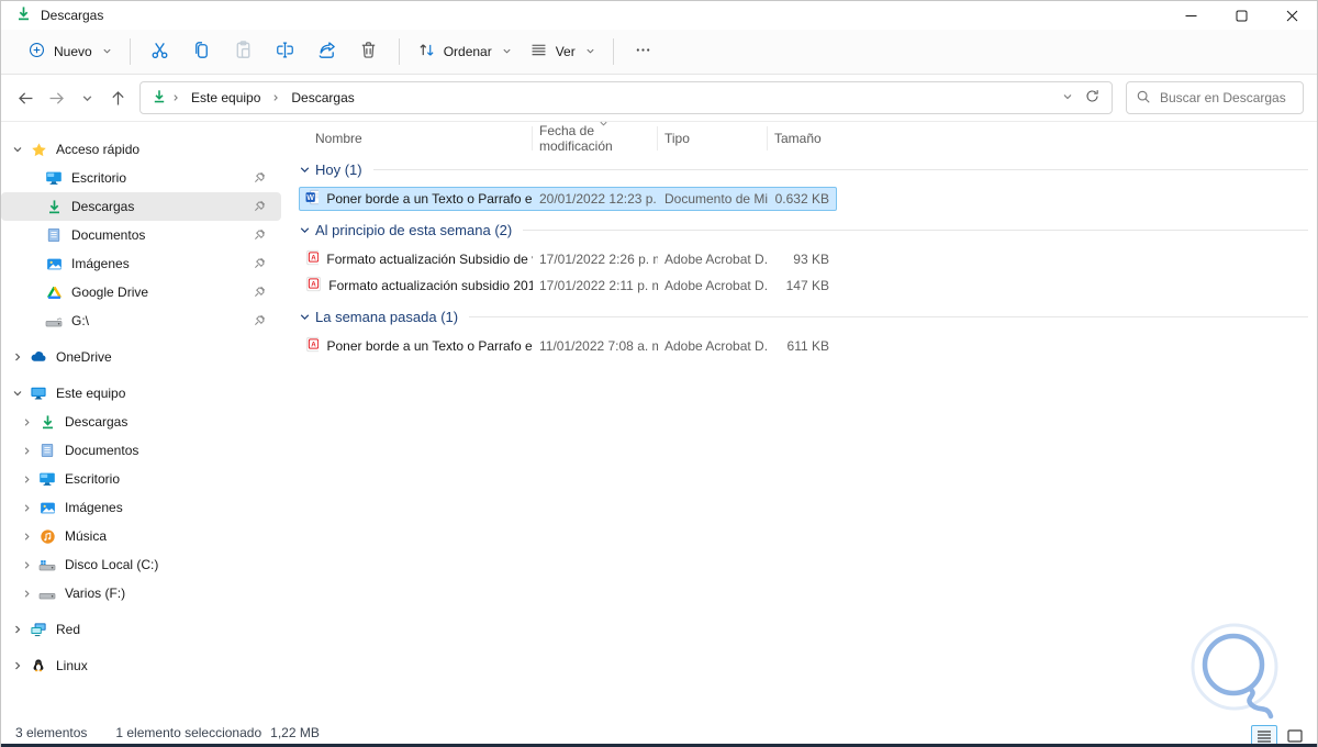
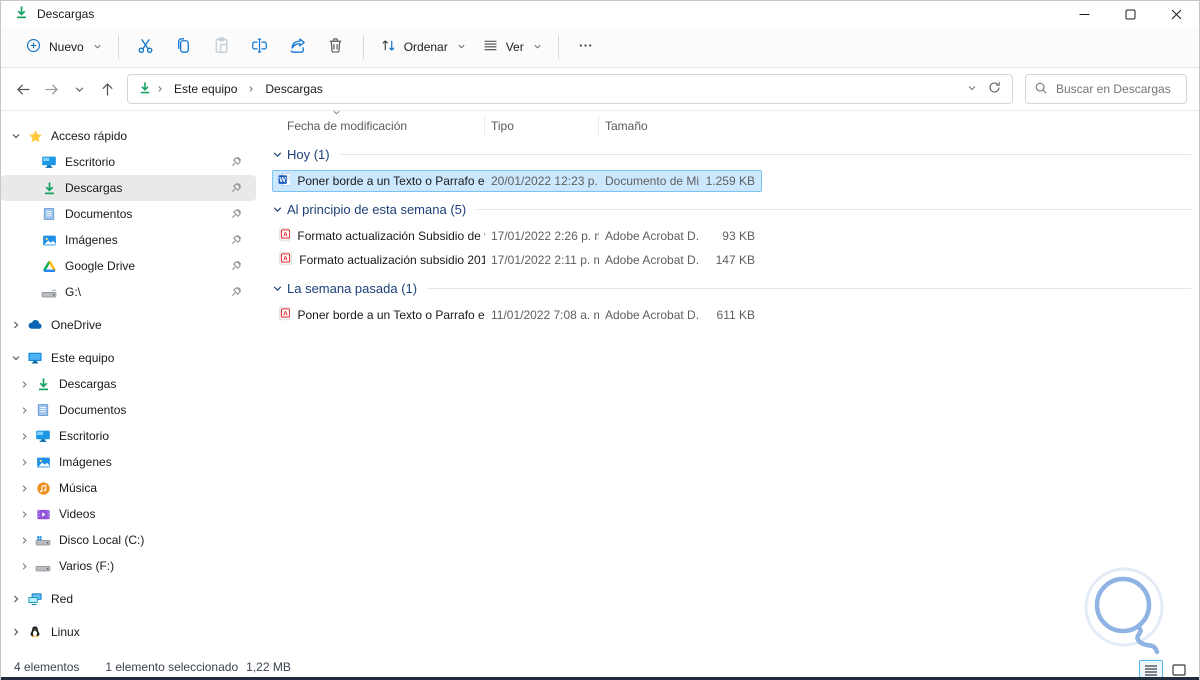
  Descargas
  Nuevo
  Ordenar
  Ver
  Este equipo
  Descargas
  Buscar en Descargas
  Acceso rápido
  Escritorio
  Descargas
  Documentos
  Imágenes
  Google Drive
  G:\
  OneDrive
  Este equipo
  Descargas
  Documentos
  Escritorio
  Imágenes
  Música
+ Videos
  Disco Local (C:)
  Varios (F:)
  Red
  Linux
- Nombre
  Fecha de modificación
  Tipo
  Tamaño
  Hoy (1)
  Poner borde a un Texto o Parrafo e
  20/01/2022 12:23 p.
  Documento de Mi
- 0.632 KB
+ 1.259 KB
- Al principio de esta semana (2)
+ Al principio de esta semana (5)
  Formato actualización Subsidio de
  17/01/2022 2:26 p.
  Adobe Acrobat D.
  93 KB
  Formato actualización subsidio 201
  17/01/2022 2:11 p. m
  Adobe Acrobat D.
  147 KB
  La semana pasada (1)
  Poner borde a un Texto o Parrafo e
  11/01/2022 7:08 a. m
  Adobe Acrobat D.
  611 KB
- 3 elementos
+ 4 elementos
  1 elemento seleccionado
  1,22 MB
